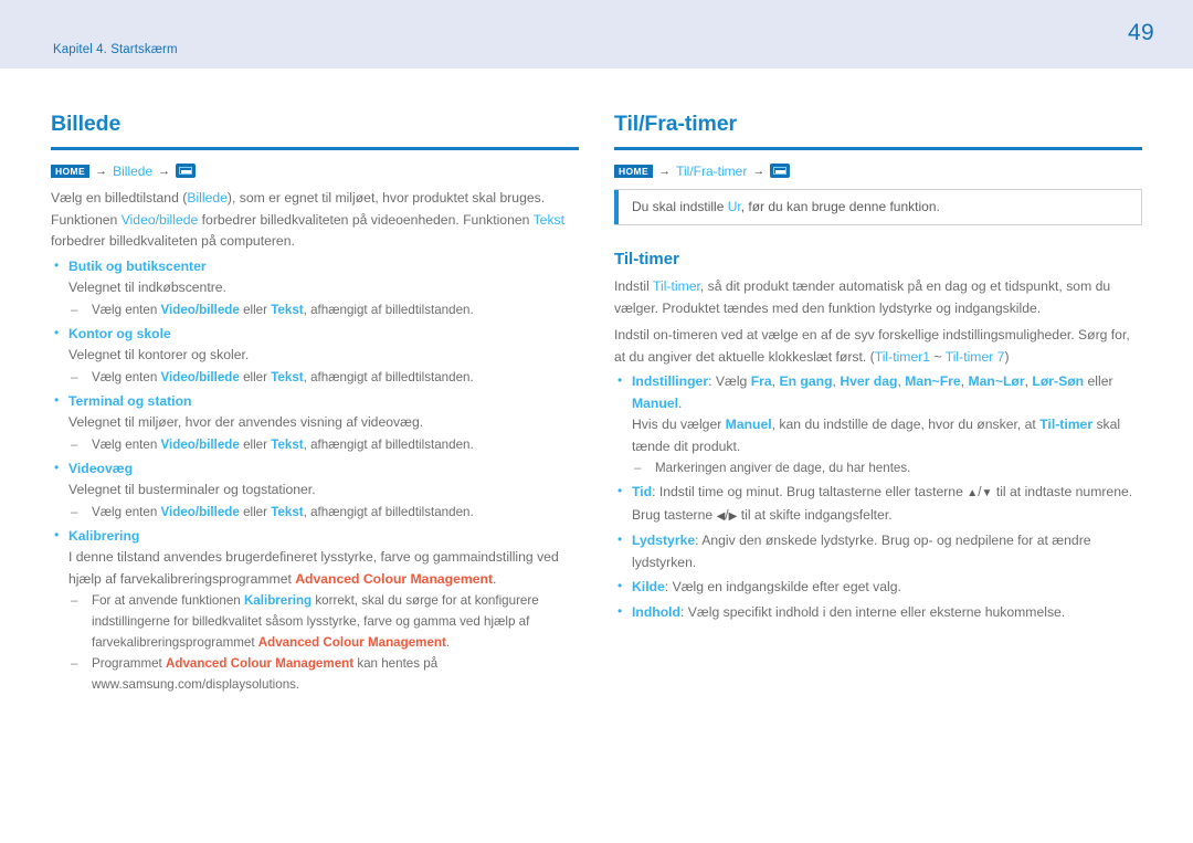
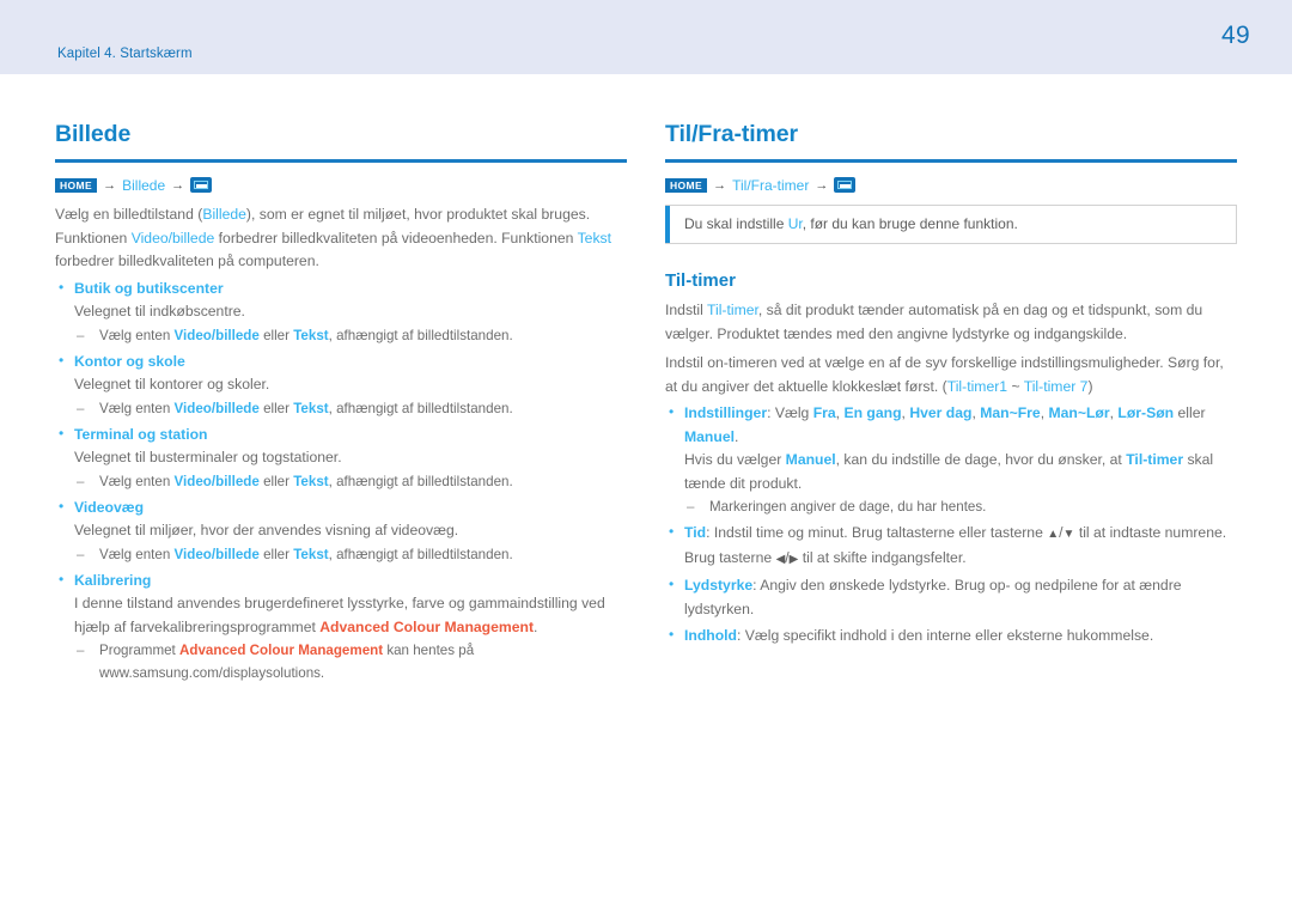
  Kapitel 4. Startskærm
  49
  Billede
  HOME
  →
  Billede
  →
  Vælg en billedtilstand (Billede), som er egnet til miljøet, hvor produktet skal bruges. Funktionen Video/billede forbedrer billedkvaliteten på videoenheden. Funktionen Tekst forbedrer billedkvaliteten på computeren.
  Butik og butikscenter
  Velegnet til indkøbscentre.
  Vælg enten Video/billede eller Tekst, afhængigt af billedtilstanden.
  Kontor og skole
  Velegnet til kontorer og skoler.
  Vælg enten Video/billede eller Tekst, afhængigt af billedtilstanden.
  Terminal og station
- Velegnet til miljøer, hvor der anvendes visning af videovæg.
+ Velegnet til busterminaler og togstationer.
  Vælg enten Video/billede eller Tekst, afhængigt af billedtilstanden.
  Videovæg
- Velegnet til busterminaler og togstationer.
+ Velegnet til miljøer, hvor der anvendes visning af videovæg.
  Vælg enten Video/billede eller Tekst, afhængigt af billedtilstanden.
  Kalibrering
  I denne tilstand anvendes brugerdefineret lysstyrke, farve og gammaindstilling ved hjælp af farvekalibreringsprogrammet Advanced Colour Management.
- For at anvende funktionen Kalibrering korrekt, skal du sørge for at konfigurere indstillingerne for billedkvalitet såsom lysstyrke, farve og gamma ved hjælp af farvekalibreringsprogrammet Advanced Colour Management.
  Programmet Advanced Colour Management kan hentes på www.samsung.com/displaysolutions.
  Til/Fra-timer
  HOME
  →
  Til/Fra-timer
  →
  Du skal indstille Ur, før du kan bruge denne funktion.
  Til-timer
- Indstil Til-timer, så dit produkt tænder automatisk på en dag og et tidspunkt, som du vælger. Produktet tændes med den funktion lydstyrke og indgangskilde.
+ Indstil Til-timer, så dit produkt tænder automatisk på en dag og et tidspunkt, som du vælger. Produktet tændes med den angivne lydstyrke og indgangskilde.
  Indstil on-timeren ved at vælge en af de syv forskellige indstillingsmuligheder. Sørg for, at du angiver det aktuelle klokkeslæt først. (Til-timer1 ~ Til-timer 7)
  Indstillinger: Vælg Fra, En gang, Hver dag, Man~Fre, Man~Lør, Lør-Søn eller Manuel.
  Hvis du vælger Manuel, kan du indstille de dage, hvor du ønsker, at Til-timer skal tænde dit produkt.
  Markeringen angiver de dage, du har hentes.
  Tid: Indstil time og minut. Brug taltasterne eller tasterne ▲/▼ til at indtaste numrene. Brug tasterne ◀/▶ til at skifte indgangsfelter.
  Lydstyrke: Angiv den ønskede lydstyrke. Brug op- og nedpilene for at ændre lydstyrken.
- Kilde: Vælg en indgangskilde efter eget valg.
  Indhold: Vælg specifikt indhold i den interne eller eksterne hukommelse.
